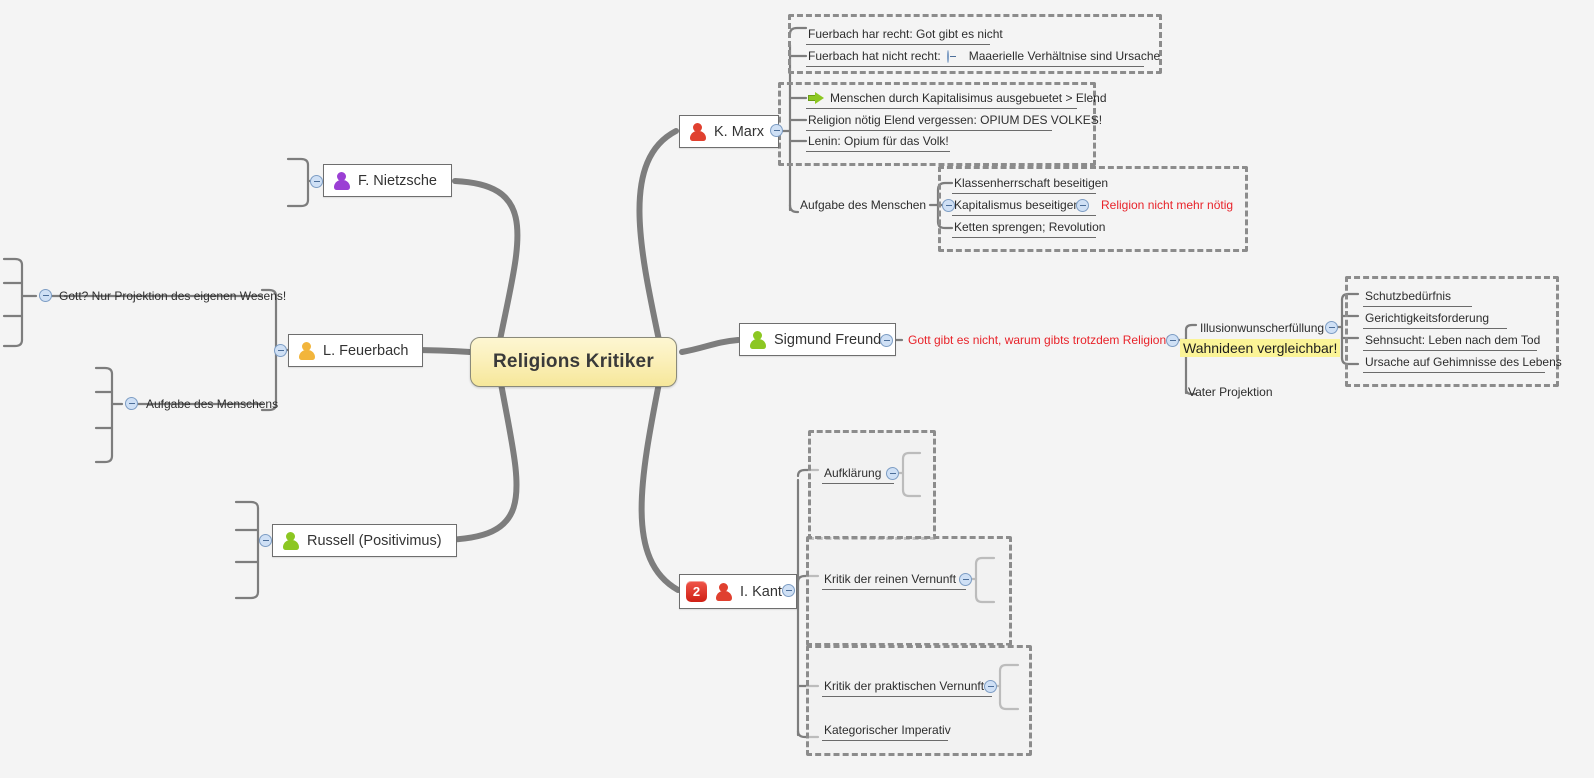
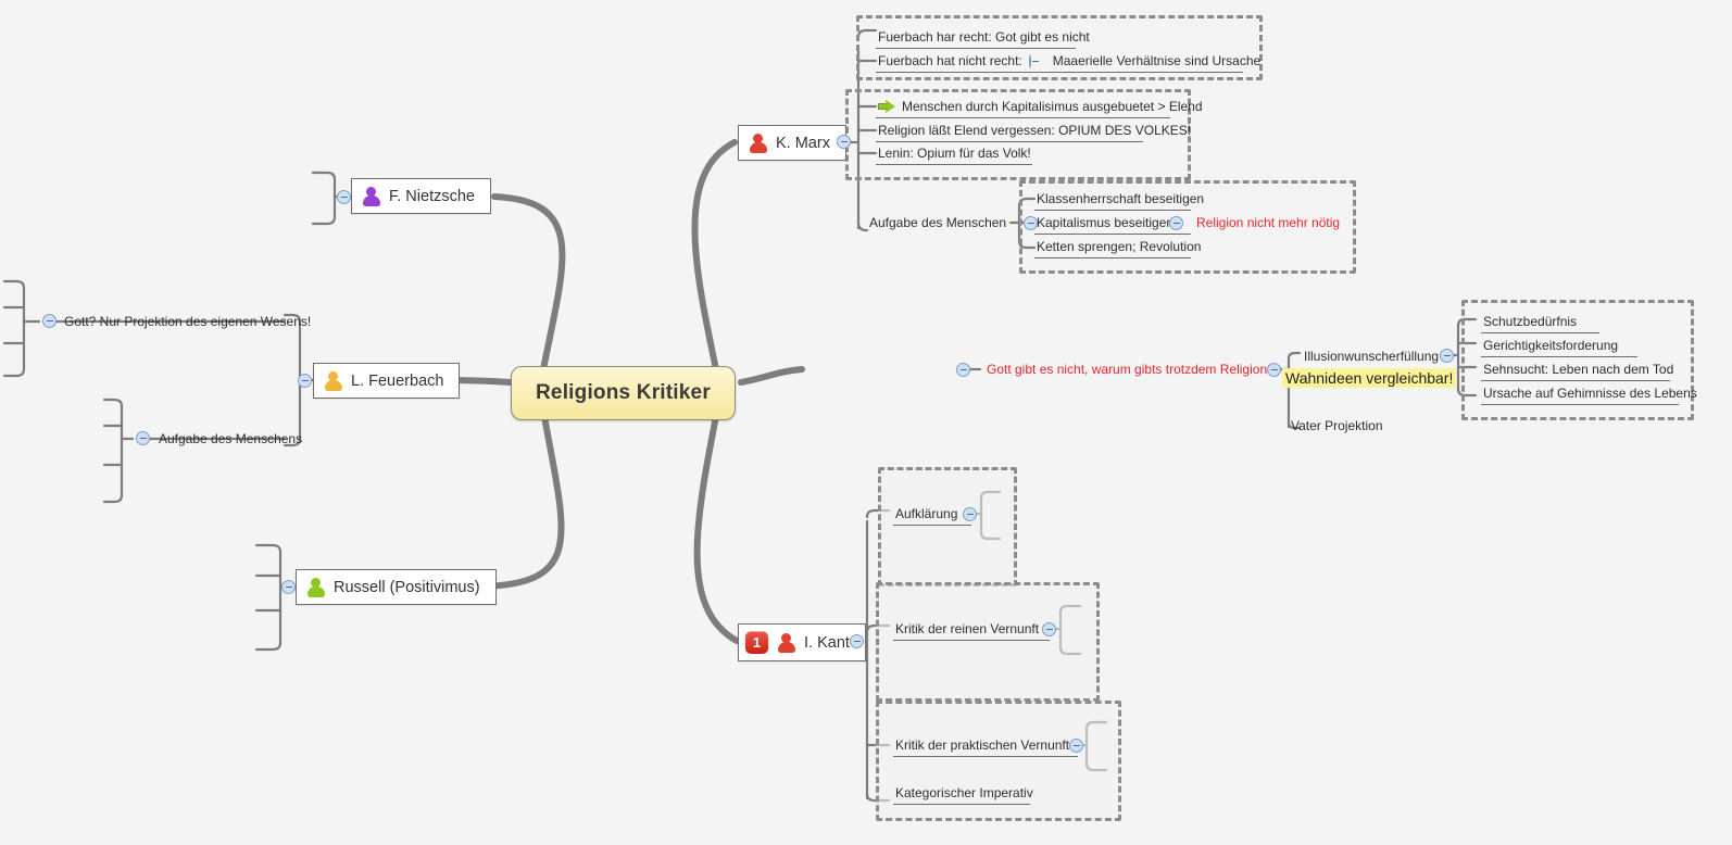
  Religions Kritiker
  F. Nietzsche
  L. Feuerbach
  Gott? Nur Projektion des eigenen Wesens!
  Aufgabe des Menschens
  Russell (Positivimus)
  K. Marx
  Fuerbach har recht: Got gibt es nicht
  Fuerbach hat nicht recht:
  Maaerielle Verhältnise sind Ursache
  Menschen durch Kapitalisimus ausgebuetet > Elend
- Religion nötig Elend vergessen: OPIUM DES VOLKES!
+ Religion läßt Elend vergessen: OPIUM DES VOLKES!
  Lenin: Opium für das Volk!
  Aufgabe des Menschen
  Klassenherrschaft beseitigen
  Kapitalismus beseitige
  Religion nicht mehr nötig
  Ketten sprengen; Revolution
- Sigmund Freund
  Gott gibt es nicht, warum gibts trotzdem Religion
  Illusionwunscherfüllung
  Wahnideen vergleichbar!
  Vater Projektion
  Schutzbedürfnis
  Gerichtigkeitsforderung
  Sehnsucht: Leben nach dem Tod
  Ursache auf Gehimnisse des Lebens
- 2
+ 1
  I. Kant
  Aufklärung
  Kritik der reinen Vernunft
  Kritik der praktischen Vernunft
  Kategorischer Imperativ
